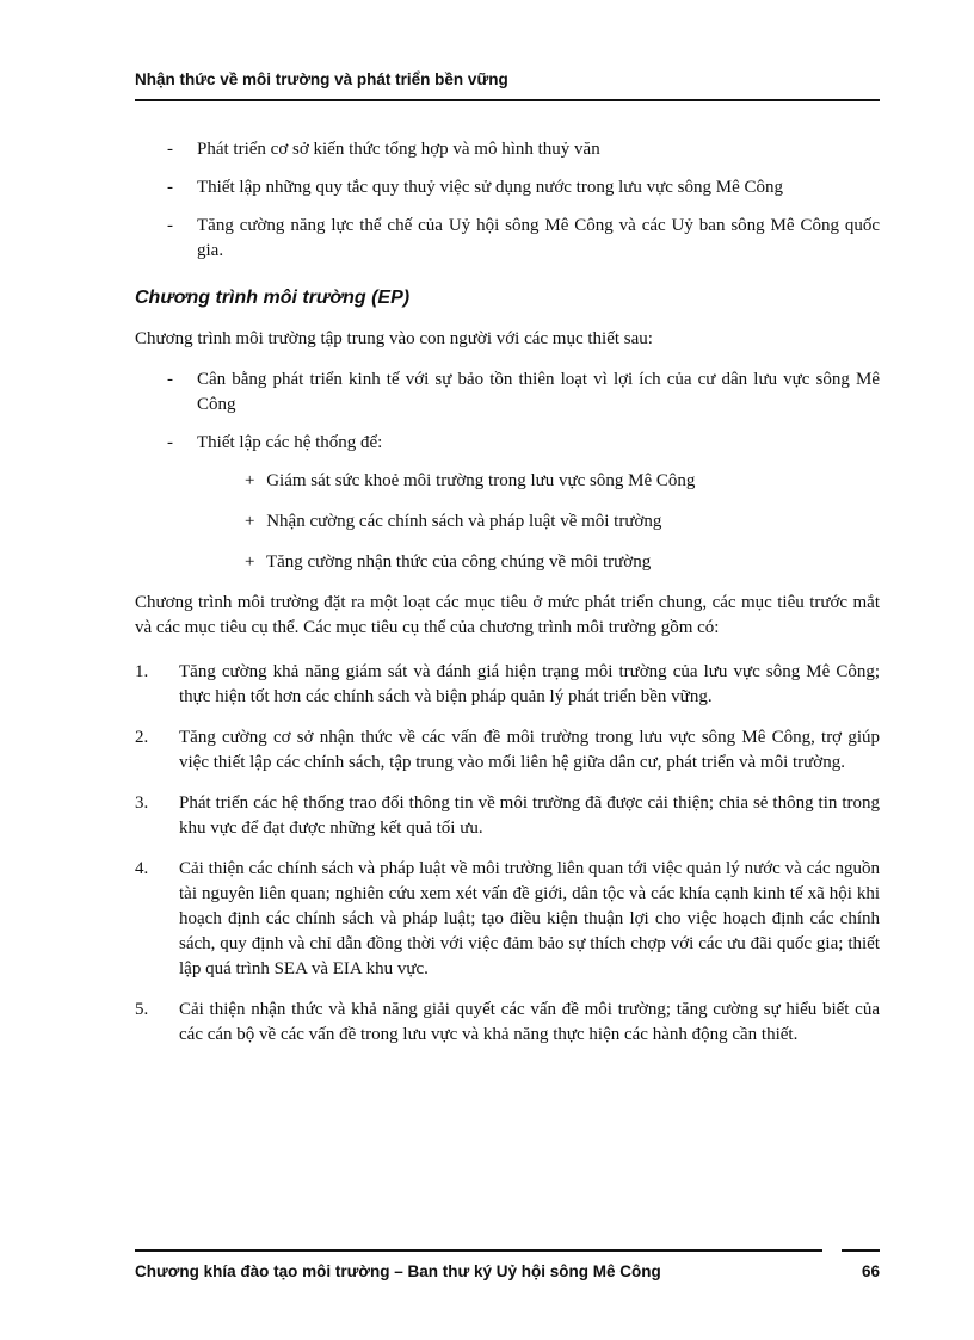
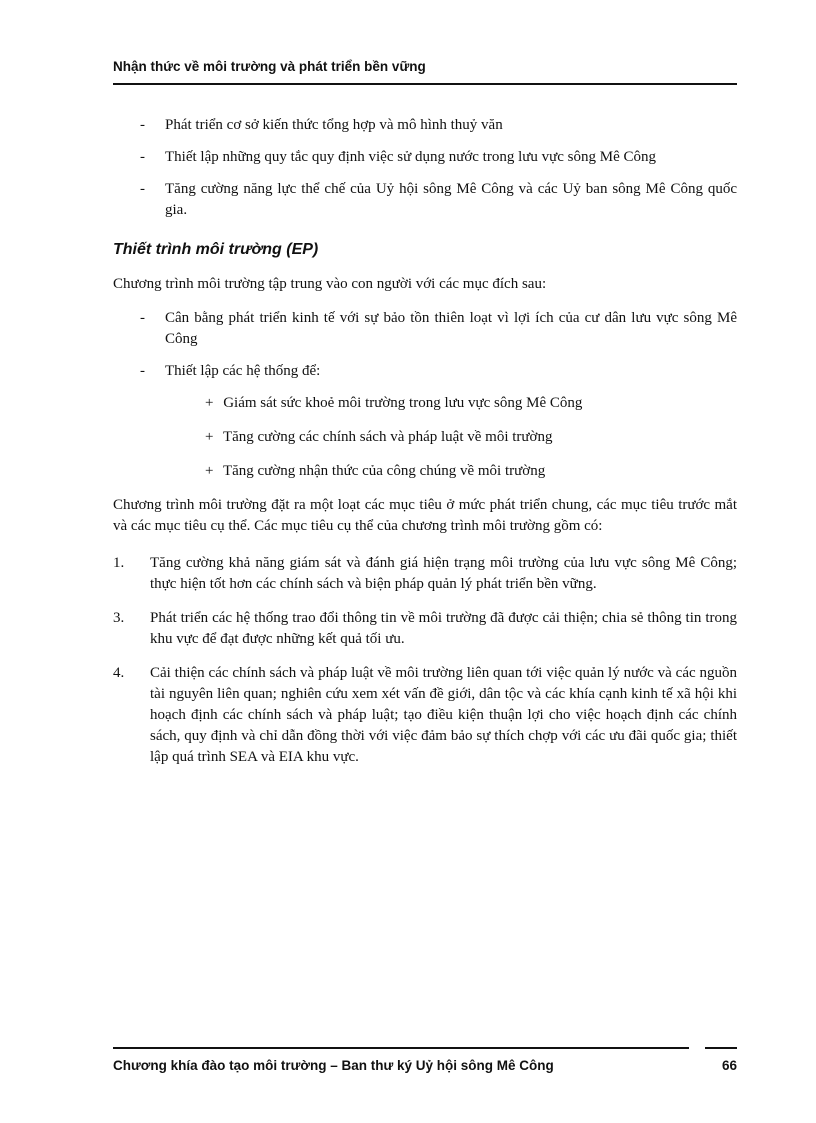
  Nhận thức về môi trường và phát triển bền vững
  -
  Phát triển cơ sở kiến thức tổng hợp và mô hình thuỷ văn
  -
- Thiết lập những quy tắc quy thuỷ việc sử dụng nước trong lưu vực sông Mê Công
+ Thiết lập những quy tắc quy định việc sử dụng nước trong lưu vực sông Mê Công
  -
  Tăng cường năng lực thể chế của Uỷ hội sông Mê Công và các Uỷ ban sông Mê Công quốc gia.
- Chương trình môi trường (EP)
+ Thiết trình môi trường (EP)
- Chương trình môi trường tập trung vào con người với các mục thiết sau:
+ Chương trình môi trường tập trung vào con người với các mục đích sau:
  -
  Cân bằng phát triển kinh tế với sự bảo tồn thiên loạt vì lợi ích của cư dân lưu vực sông Mê Công
  -
  Thiết lập các hệ thống để:
  + Giám sát sức khoẻ môi trường trong lưu vực sông Mê Công
- + Nhận cường các chính sách và pháp luật về môi trường
+ + Tăng cường các chính sách và pháp luật về môi trường
  + Tăng cường nhận thức của công chúng về môi trường
  Chương trình môi trường đặt ra một loạt các mục tiêu ở mức phát triển chung, các mục tiêu trước mắt và các mục tiêu cụ thể. Các mục tiêu cụ thể của chương trình môi trường gồm có:
  1.
  Tăng cường khả năng giám sát và đánh giá hiện trạng môi trường của lưu vực sông Mê Công; thực hiện tốt hơn các chính sách và biện pháp quản lý phát triển bền vững.
- 2.
- Tăng cường cơ sở nhận thức về các vấn đề môi trường trong lưu vực sông Mê Công, trợ giúp việc thiết lập các chính sách, tập trung vào mối liên hệ giữa dân cư, phát triển và môi trường.
  3.
  Phát triển các hệ thống trao đổi thông tin về môi trường đã được cải thiện; chia sẻ thông tin trong khu vực để đạt được những kết quả tối ưu.
  4.
  Cải thiện các chính sách và pháp luật về môi trường liên quan tới việc quản lý nước và các nguồn tài nguyên liên quan; nghiên cứu xem xét vấn đề giới, dân tộc và các khía cạnh kinh tế xã hội khi hoạch định các chính sách và pháp luật; tạo điều kiện thuận lợi cho việc hoạch định các chính sách, quy định và chỉ dẫn đồng thời với việc đảm bảo sự thích chợp với các ưu đãi quốc gia; thiết lập quá trình SEA và EIA khu vực.
- 5.
- Cải thiện nhận thức và khả năng giải quyết các vấn đề môi trường; tăng cường sự hiểu biết của các cán bộ về các vấn đề trong lưu vực và khả năng thực hiện các hành động cần thiết.
  Chương khía đào tạo môi trường – Ban thư ký Uỷ hội sông Mê Công
  66
